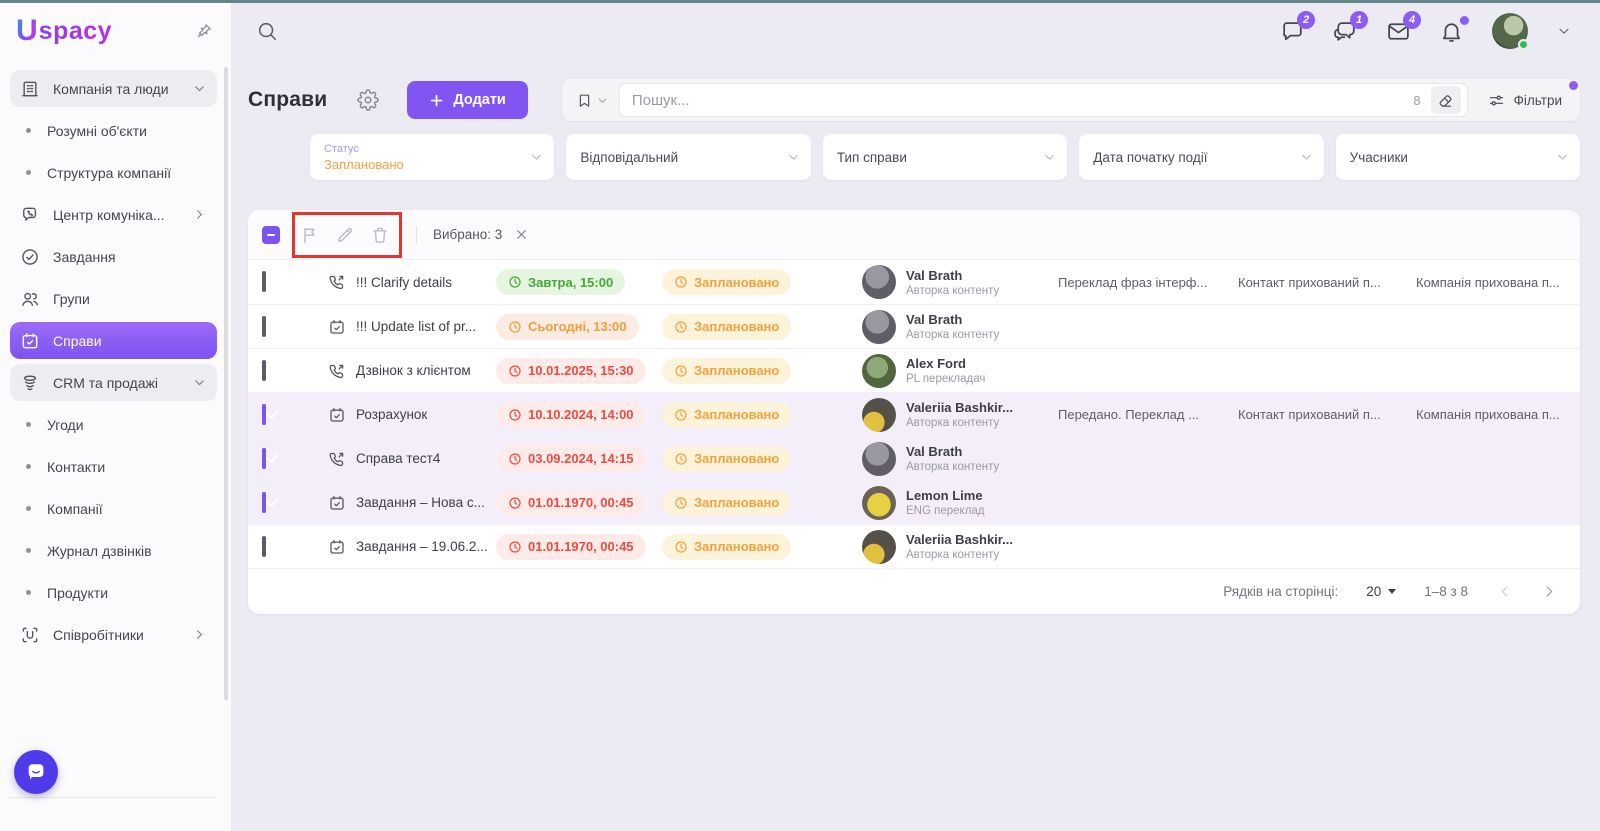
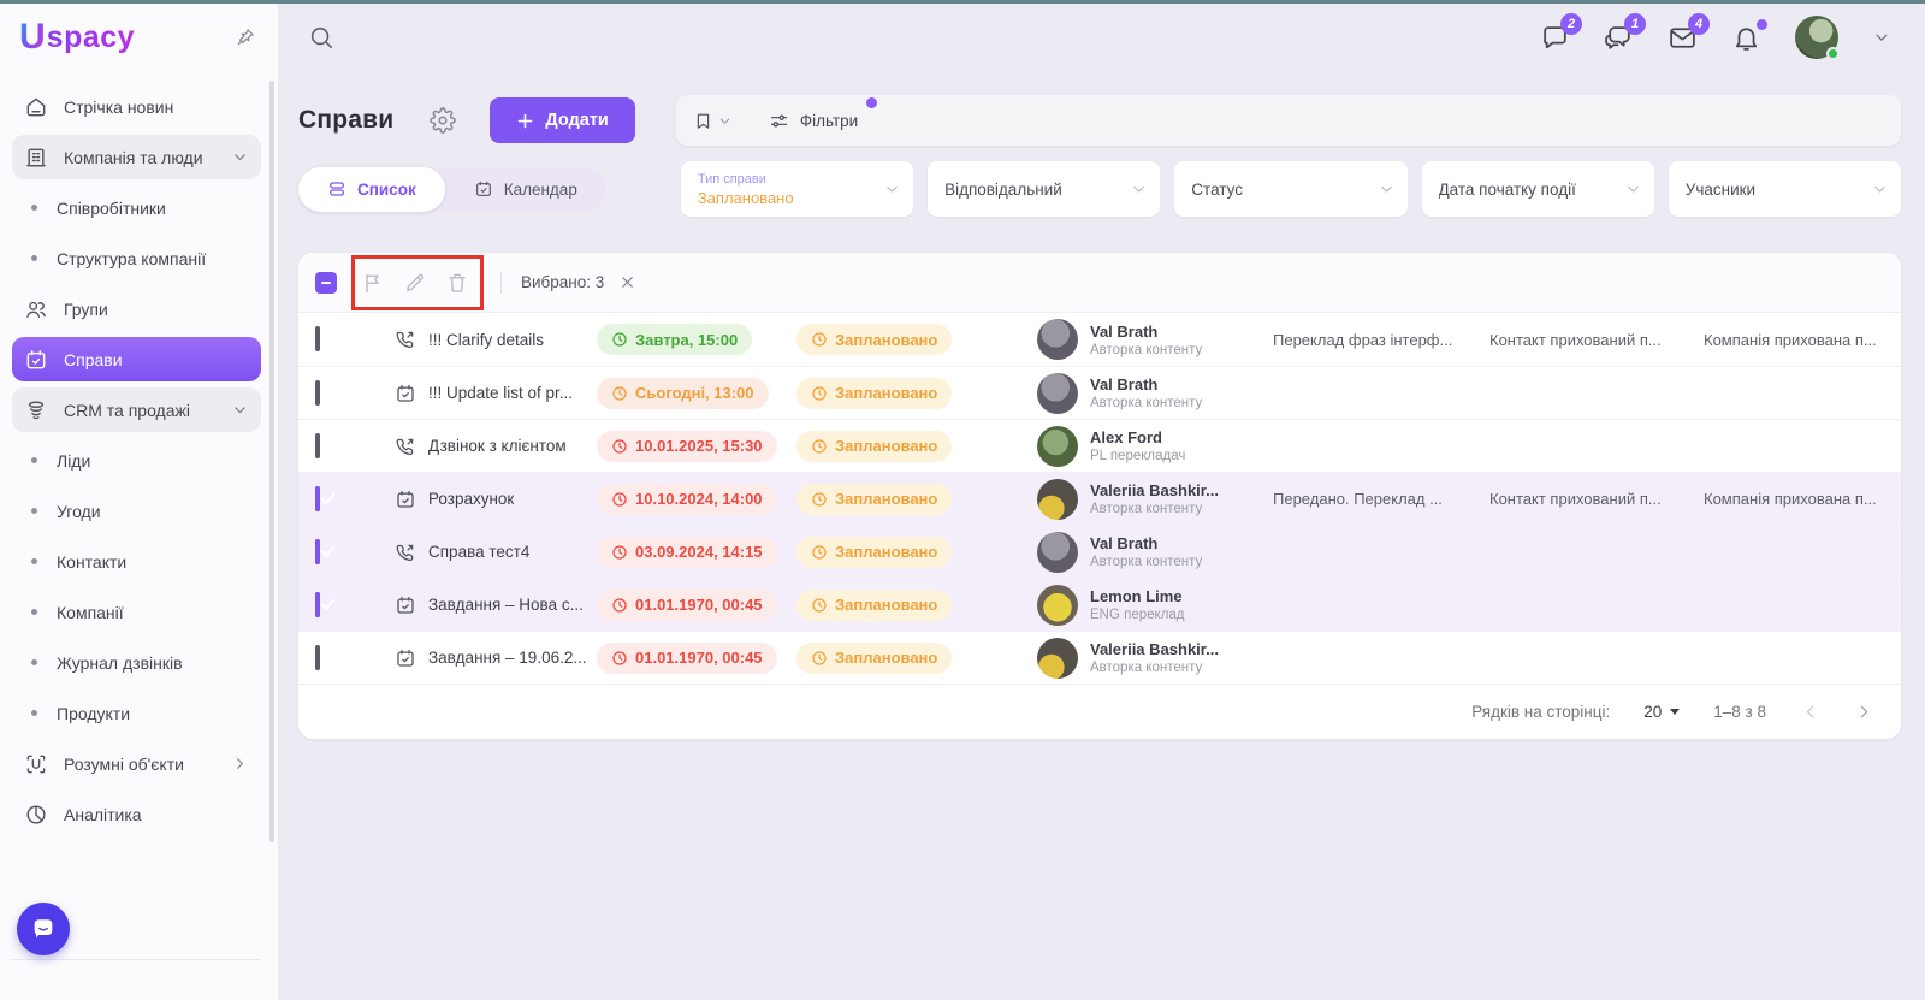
  U
  spacy
+ Стрічка новин
  Компанія та люди
- Розумні об'єкти
+ Співробітники
  Структура компанії
- Центр комуніка...
- Завдання
  Групи
  Справи
  CRM та продажі
+ Ліди
  Угоди
  Контакти
  Компанії
  Журнал дзвінків
  Продукти
- Співробітники
+ Розумні об'єкти
+ Аналітика
  2
  1
  4
  Справи
  Додати
- Пошук...
- 8
  Фільтри
+ Список
+ Календар
- Статус
+ Тип справи
  Заплановано
  Відповідальний
- Тип справи
+ Статус
  Дата початку події
  Учасники
  Вибрано: 3
  !!! Clarify details
  Завтра, 15:00
  Заплановано
  Val Brath
  Авторка контенту
  Переклад фраз інтерф...
  Контакт прихований п...
  Компанія прихована п...
  !!! Update list of pr...
  Сьогодні, 13:00
  Заплановано
  Val Brath
  Авторка контенту
  Дзвінок з клієнтом
  10.01.2025, 15:30
  Заплановано
  Alex Ford
  PL перекладач
  Розрахунок
  10.10.2024, 14:00
  Заплановано
  Valeriia Bashkir...
  Авторка контенту
  Передано. Переклад ...
  Контакт прихований п...
  Компанія прихована п...
  Справа тест4
  03.09.2024, 14:15
  Заплановано
  Val Brath
  Авторка контенту
  Завдання – Нова с...
  01.01.1970, 00:45
  Заплановано
  Lemon Lime
  ENG переклад
  Завдання – 19.06.2...
  01.01.1970, 00:45
  Заплановано
  Valeriia Bashkir...
  Авторка контенту
  Рядків на сторінці:
  20
  1–8 з 8
